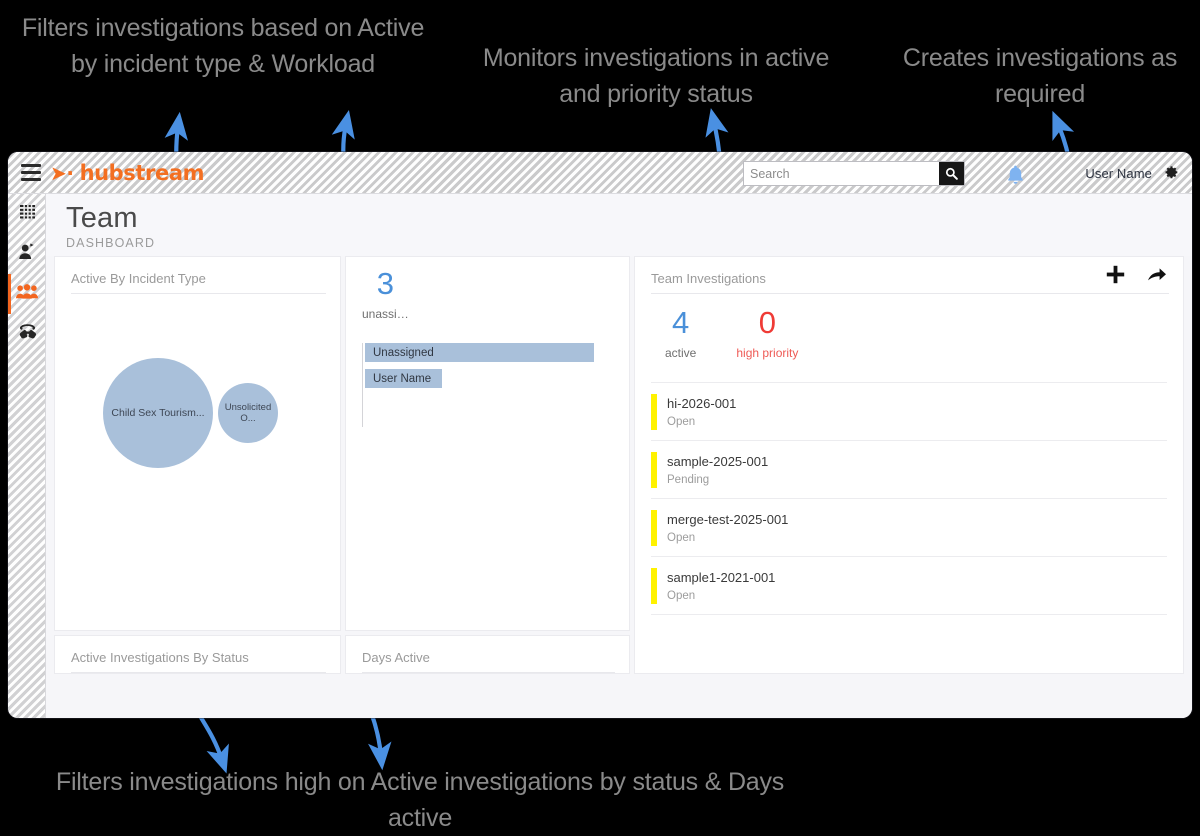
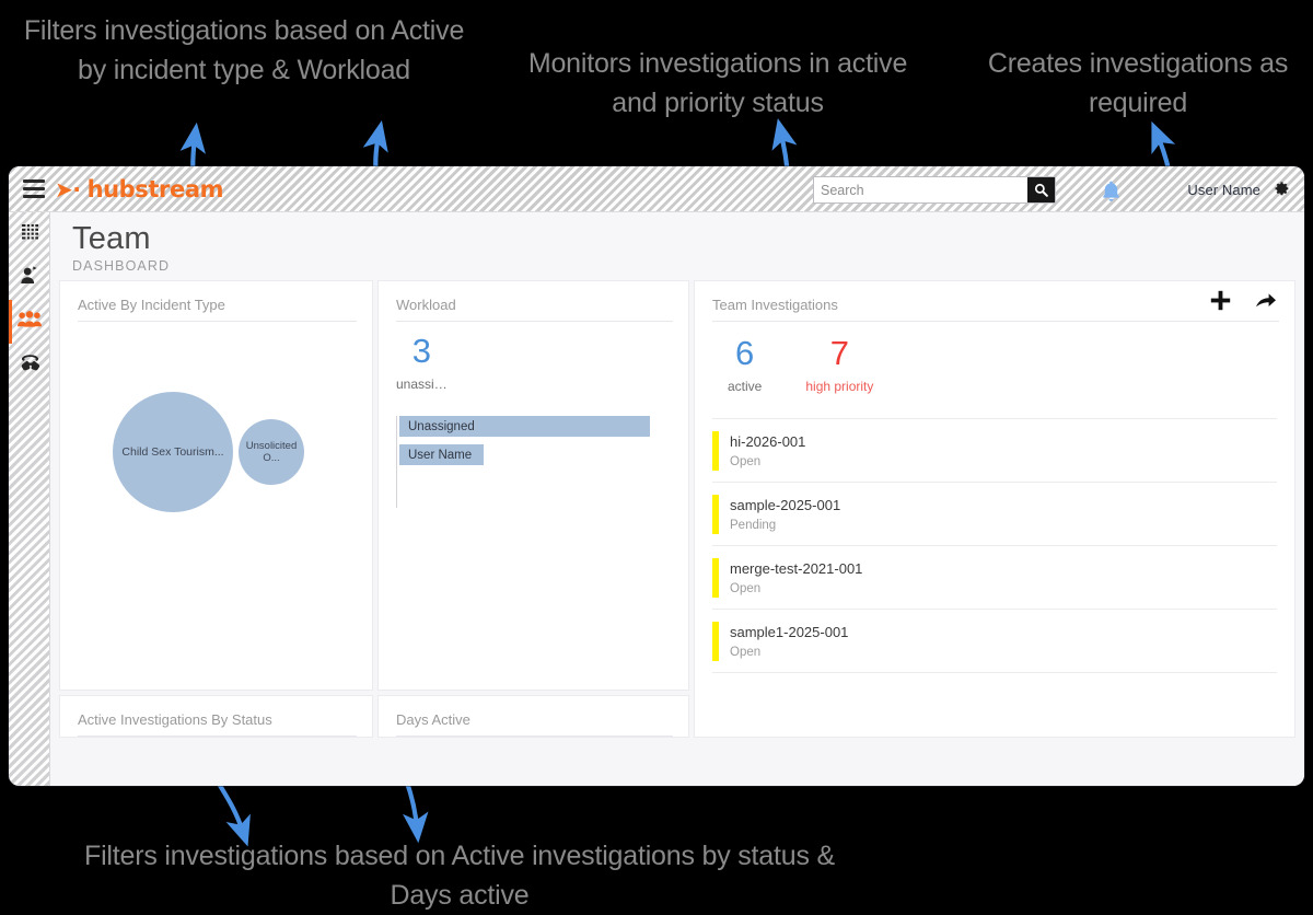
  Filters investigations based on Active by incident type & Workload
  Monitors investigations in active and priority status
  Creates investigations as required
- Filters investigations high on Active investigations by status & Days active
+ Filters investigations based on Active investigations by status & Days active
  ➤·
  hubstream
  Search
  User Name
  Team
  DASHBOARD
  Active By Incident Type
  Child Sex Tourism...
  Unsolicited O...
  Active Investigations By Status
+ Workload
  3
  unassi…
  Unassigned
  User Name
  Days Active
  Team Investigations
- 4
+ 6
  active
- 0
+ 7
  high priority
  hi-2026-001
  Open
  sample-2025-001
  Pending
- merge-test-2025-001
+ merge-test-2021-001
  Open
- sample1-2021-001
+ sample1-2025-001
  Open
